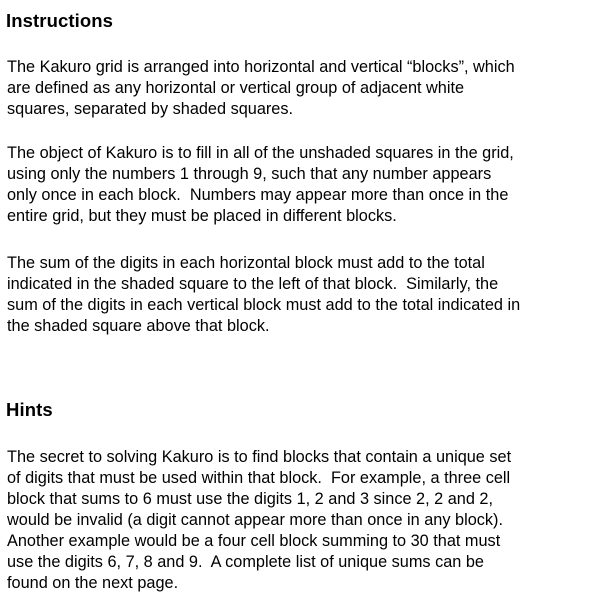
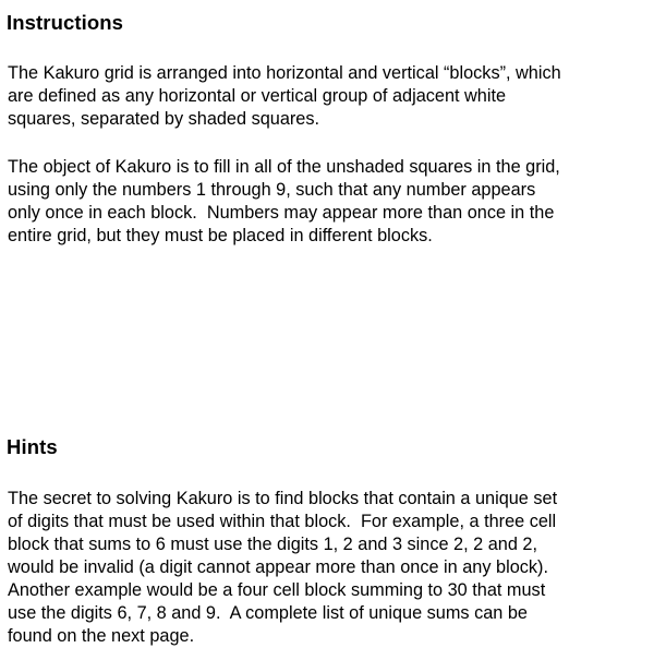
  Instructions
  The Kakuro grid is arranged into horizontal and vertical “blocks”, which
  are defined as any horizontal or vertical group of adjacent white
  squares, separated by shaded squares.
  The object of Kakuro is to fill in all of the unshaded squares in the grid,
  using only the numbers 1 through 9, such that any number appears
  only once in each block. Numbers may appear more than once in the
  entire grid, but they must be placed in different blocks.
- The sum of the digits in each horizontal block must add to the total
- indicated in the shaded square to the left of that block. Similarly, the
- sum of the digits in each vertical block must add to the total indicated in
- the shaded square above that block.
  Hints
  The secret to solving Kakuro is to find blocks that contain a unique set
  of digits that must be used within that block. For example, a three cell
  block that sums to 6 must use the digits 1, 2 and 3 since 2, 2 and 2,
  would be invalid (a digit cannot appear more than once in any block).
  Another example would be a four cell block summing to 30 that must
  use the digits 6, 7, 8 and 9. A complete list of unique sums can be
  found on the next page.
